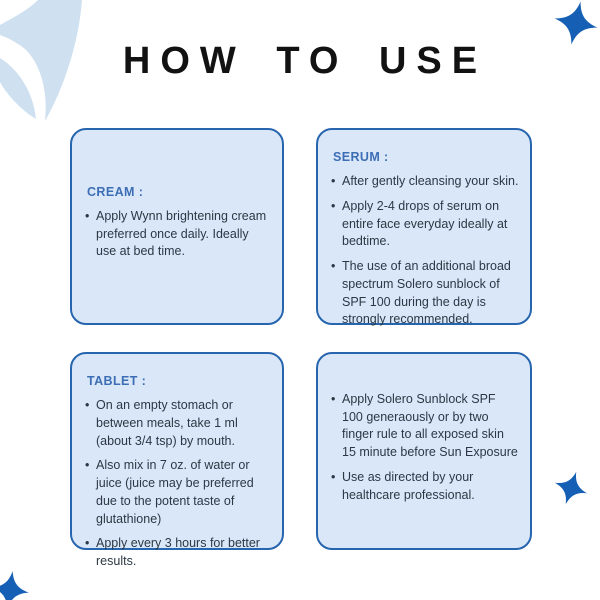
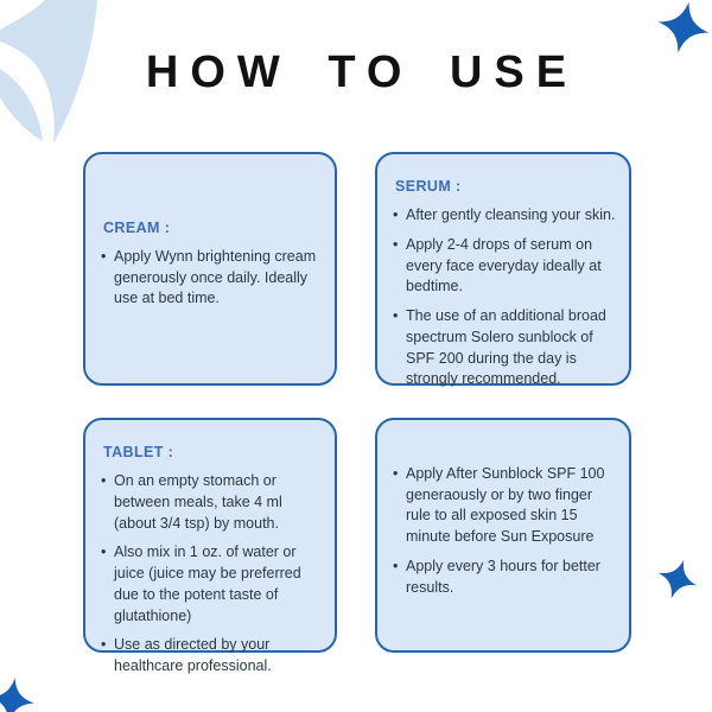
  HOW TO USE
  CREAM :
  •
- Apply Wynn brightening cream preferred once daily. Ideally use at bed time.
+ Apply Wynn brightening cream generously once daily. Ideally use at bed time.
  SERUM :
  •
  After gently cleansing your skin.
  •
- Apply 2-4 drops of serum on entire face everyday ideally at bedtime.
+ Apply 2-4 drops of serum on every face everyday ideally at bedtime.
  •
- The use of an additional broad spectrum Solero sunblock of SPF 100 during the day is strongly recommended.
+ The use of an additional broad spectrum Solero sunblock of SPF 200 during the day is strongly recommended.
  TABLET :
  •
- On an empty stomach or between meals, take 1 ml (about 3/4 tsp) by mouth.
+ On an empty stomach or between meals, take 4 ml (about 3/4 tsp) by mouth.
  •
- Also mix in 7 oz. of water or juice (juice may be preferred due to the potent taste of glutathione)
+ Also mix in 1 oz. of water or juice (juice may be preferred due to the potent taste of glutathione)
  •
- Apply every 3 hours for better results.
+ Use as directed by your healthcare professional.
  •
- Apply Solero Sunblock SPF 100 generaously or by two finger rule to all exposed skin 15 minute before Sun Exposure
+ Apply After Sunblock SPF 100 generaously or by two finger rule to all exposed skin 15 minute before Sun Exposure
  •
- Use as directed by your healthcare professional.
+ Apply every 3 hours for better results.
